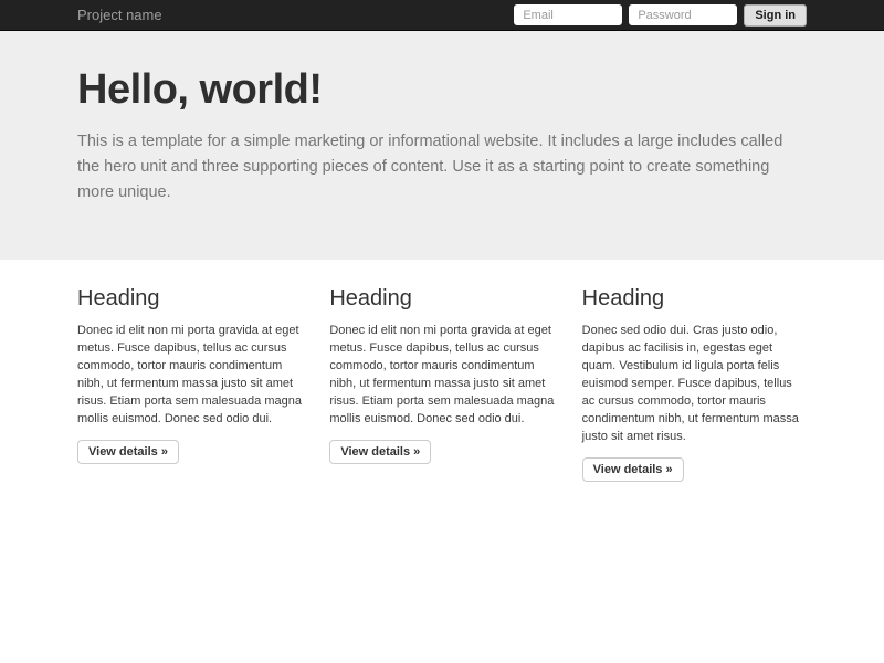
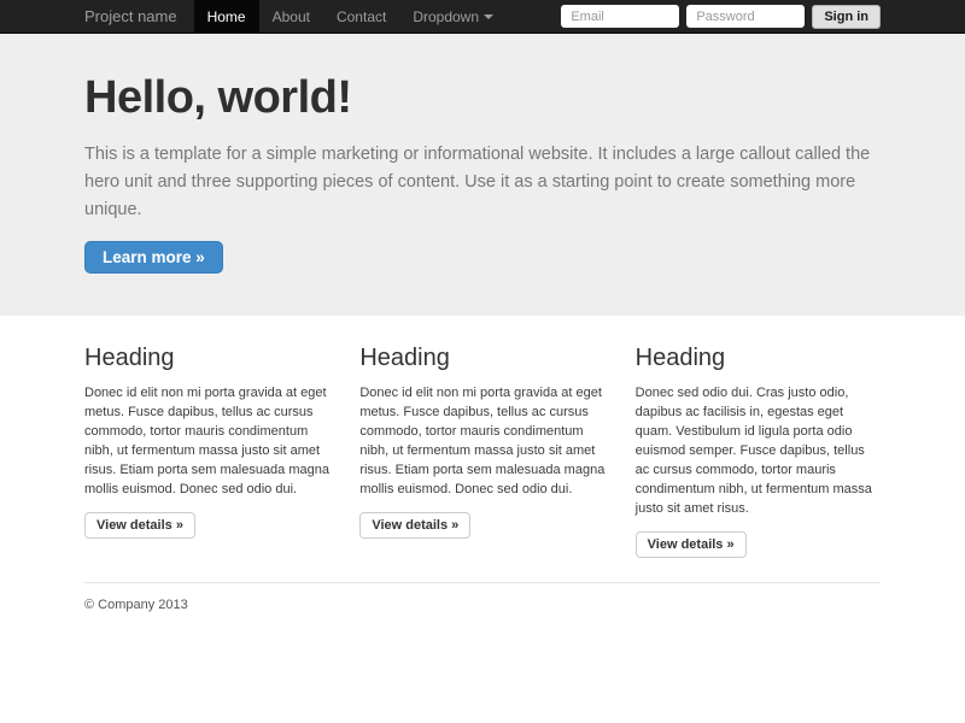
  Project name
+ Home
+ About
+ Contact
+ Dropdown
  Email
  Password
  Sign in
  Hello, world!
- This is a template for a simple marketing or informational website. It includes a large includes called the hero unit and three supporting pieces of content. Use it as a starting point to create something more unique.
+ This is a template for a simple marketing or informational website. It includes a large callout called the hero unit and three supporting pieces of content. Use it as a starting point to create something more unique.
+ Learn more »
  Heading
  Donec id elit non mi porta gravida at eget metus. Fusce dapibus, tellus ac cursus commodo, tortor mauris condimentum nibh, ut fermentum massa justo sit amet risus. Etiam porta sem malesuada magna mollis euismod. Donec sed odio dui.
  View details »
  Heading
  Donec id elit non mi porta gravida at eget metus. Fusce dapibus, tellus ac cursus commodo, tortor mauris condimentum nibh, ut fermentum massa justo sit amet risus. Etiam porta sem malesuada magna mollis euismod. Donec sed odio dui.
  View details »
  Heading
- Donec sed odio dui. Cras justo odio, dapibus ac facilisis in, egestas eget quam. Vestibulum id ligula porta felis euismod semper. Fusce dapibus, tellus ac cursus commodo, tortor mauris condimentum nibh, ut fermentum massa justo sit amet risus.
+ Donec sed odio dui. Cras justo odio, dapibus ac facilisis in, egestas eget quam. Vestibulum id ligula porta odio euismod semper. Fusce dapibus, tellus ac cursus commodo, tortor mauris condimentum nibh, ut fermentum massa justo sit amet risus.
  View details »
+ © Company 2013
